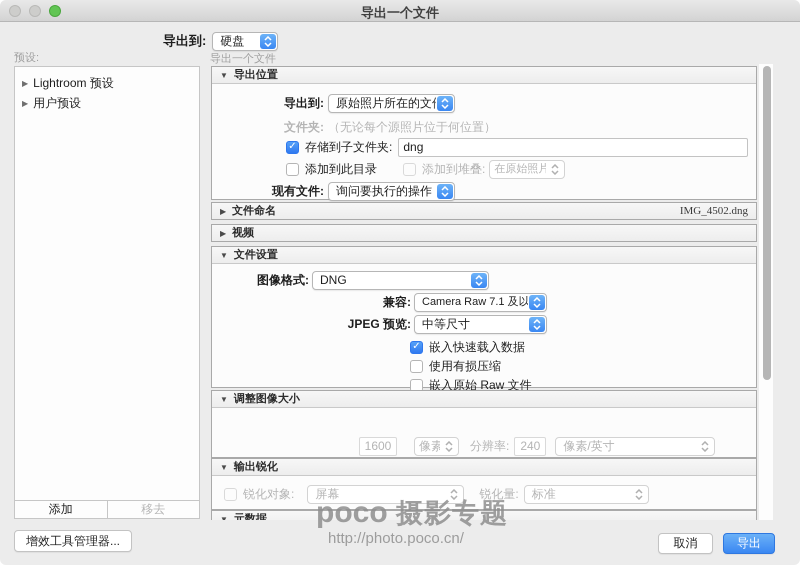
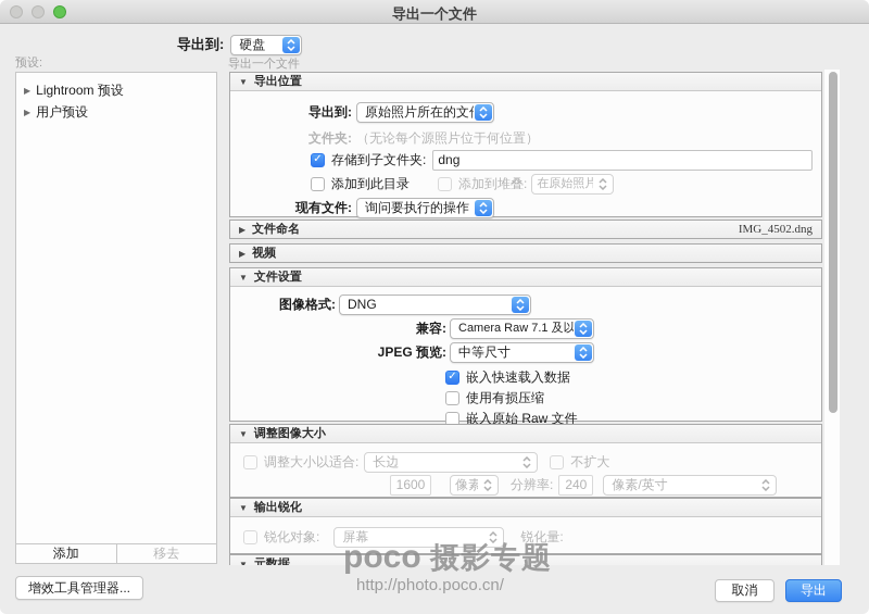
  导出一个文件
  导出到:
  硬盘
  预设:
  ▶
  Lightroom 预设
  ▶
  用户预设
  添加
  移去
  导出一个文件
  ▼
  导出位置
  导出到:
  原始照片所在的文
  文件夹:
  （无论每个源照片位于何位置）
  ✓
  存储到子文件夹:
  dng
  添加到此目录
  添加到堆叠:
  在原始照片
  现有文件:
  询问要执行的操作
  ▶
  文件命名
  IMG_4502.dng
  ▶
  视频
  ▼
  文件设置
  图像格式:
  DNG
  兼容:
  Camera Raw 7.1 及以
  JPEG 预览:
  中等尺寸
  ✓
  嵌入快速载入数据
  使用有损压缩
  嵌入原始 Raw 文件
  ▼
  调整图像大小
+ 调整大小以适合:
+ 长边
+ 不扩大
  1600
  像素
  分辨率:
  240
  像素/英寸
  ▼
  输出锐化
  锐化对象:
  屏幕
  锐化量:
- 标准
  ▼
  元数据
  增效工具管理器...
  取消
  导出
  poco 摄影专题
  http://photo.poco.cn/
